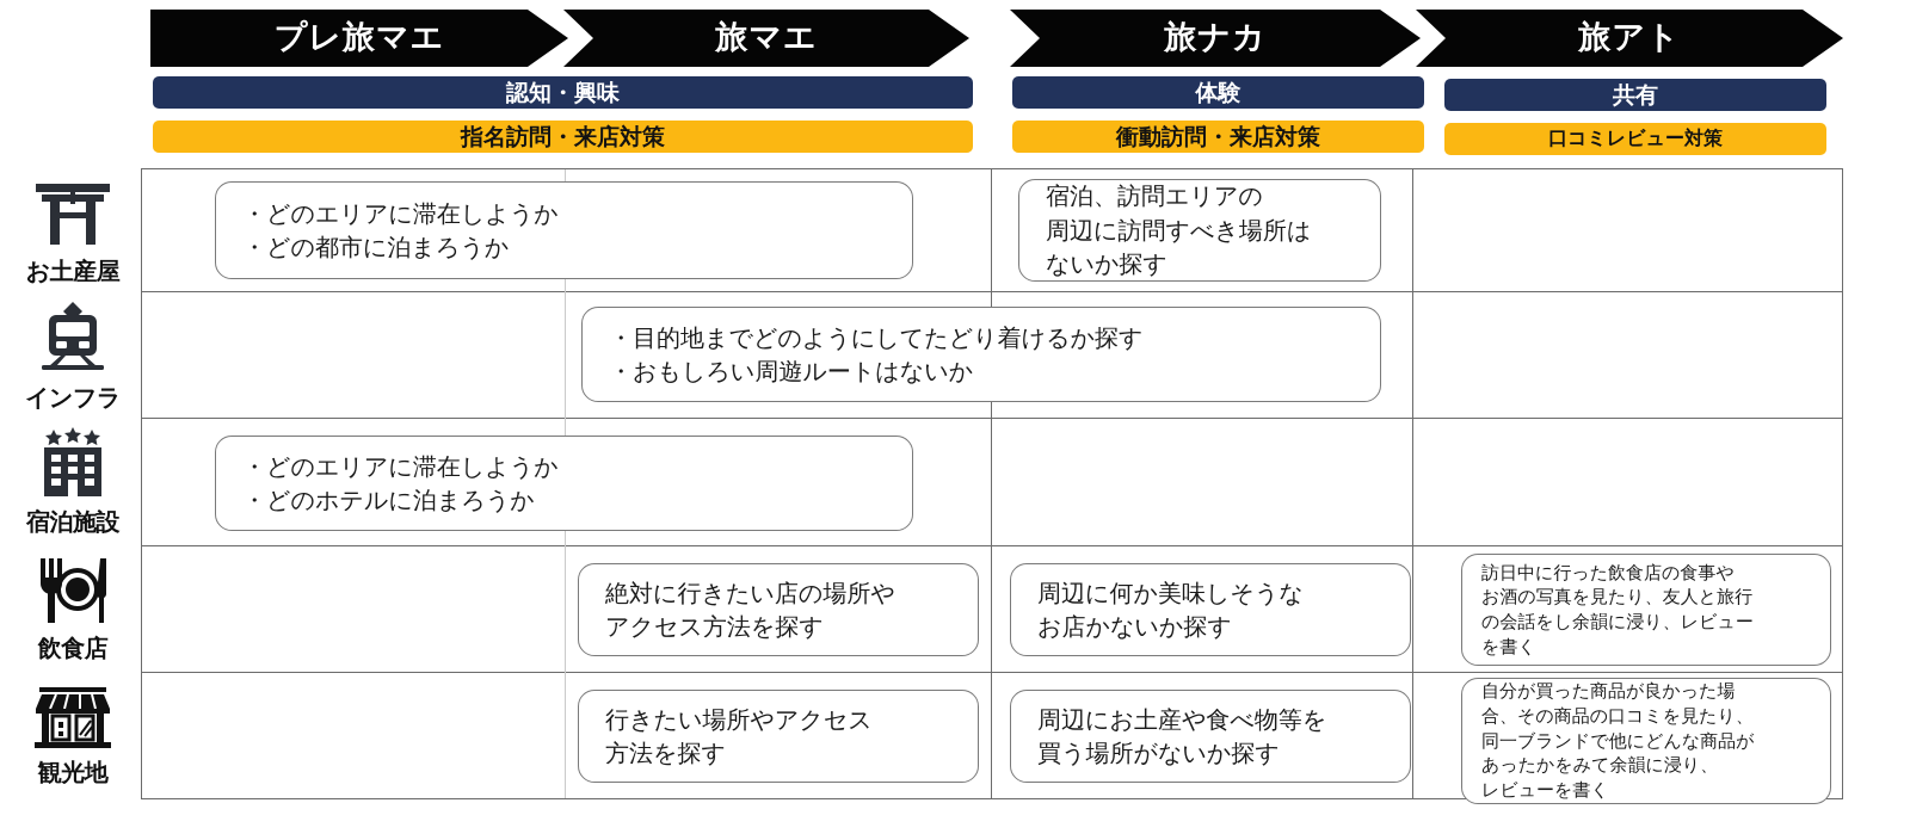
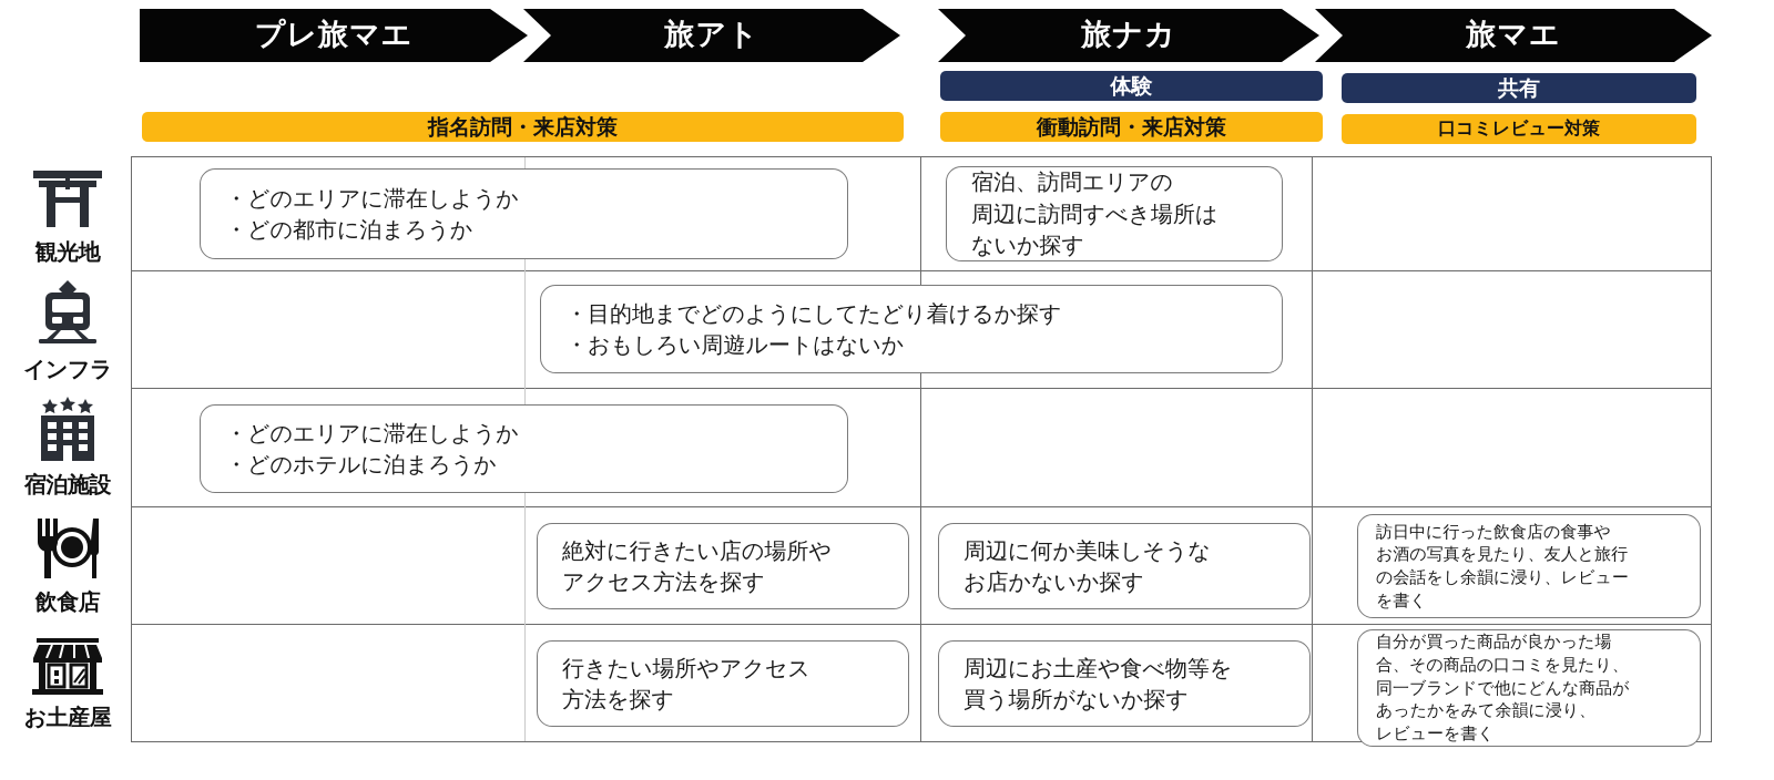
  プレ旅マエ
- 旅マエ
+ 旅アト
  旅ナカ
- 旅アト
+ 旅マエ
- 認知・興味
  体験
  共有
  指名訪問・来店対策
  衝動訪問・来店対策
  口コミレビュー対策
- お土産屋
+ 観光地
  インフラ
  宿泊施設
  飲食店
- 観光地
+ お土産屋
  ・どのエリアに滞在しようか
  ・どの都市に泊まろうか
  宿泊、訪問エリアの
  周辺に訪問すべき場所は
  ないか探す
  ・目的地までどのようにしてたどり着けるか探す
  ・おもしろい周遊ルートはないか
  ・どのエリアに滞在しようか
  ・どのホテルに泊まろうか
  絶対に行きたい店の場所や
  アクセス方法を探す
  周辺に何か美味しそうな
  お店かないか探す
  訪日中に行った飲食店の食事や
  お酒の写真を見たり、友人と旅行
  の会話をし余韻に浸り、レビュー
  を書く
  行きたい場所やアクセス
  方法を探す
  周辺にお土産や食べ物等を
  買う場所がないか探す
  自分が買った商品が良かった場
  合、その商品の口コミを見たり、
  同一ブランドで他にどんな商品が
  あったかをみて余韻に浸り、
  レビューを書く
